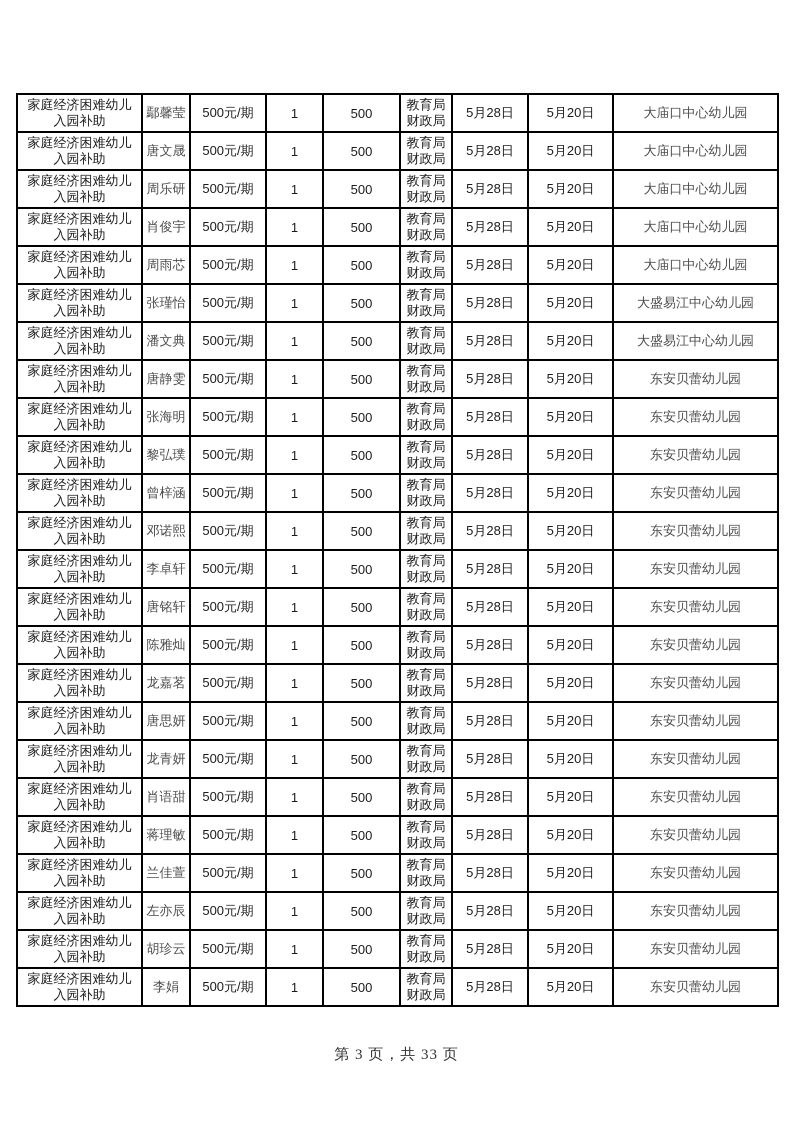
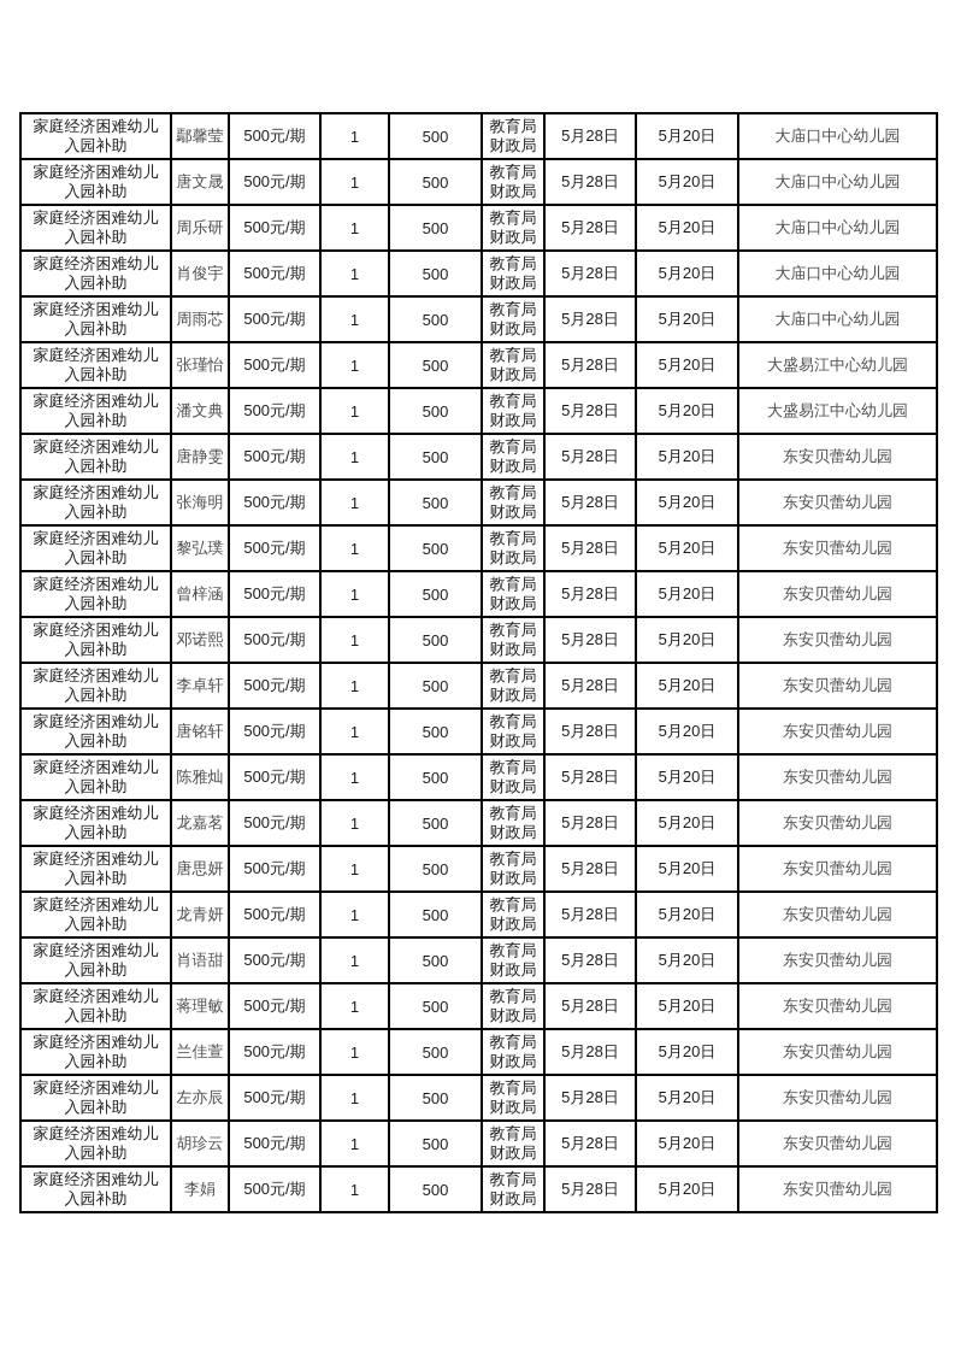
  家庭经济困难幼儿 入园补助	鄢馨莹	500元/期	1	500	教育局 财政局	5月28日	5月20日	大庙口中心幼儿园
  家庭经济困难幼儿 入园补助	唐文晟	500元/期	1	500	教育局 财政局	5月28日	5月20日	大庙口中心幼儿园
  家庭经济困难幼儿 入园补助	周乐研	500元/期	1	500	教育局 财政局	5月28日	5月20日	大庙口中心幼儿园
  家庭经济困难幼儿 入园补助	肖俊宇	500元/期	1	500	教育局 财政局	5月28日	5月20日	大庙口中心幼儿园
  家庭经济困难幼儿 入园补助	周雨芯	500元/期	1	500	教育局 财政局	5月28日	5月20日	大庙口中心幼儿园
  家庭经济困难幼儿 入园补助	张瑾怡	500元/期	1	500	教育局 财政局	5月28日	5月20日	大盛易江中心幼儿园
  家庭经济困难幼儿 入园补助	潘文典	500元/期	1	500	教育局 财政局	5月28日	5月20日	大盛易江中心幼儿园
  家庭经济困难幼儿 入园补助	唐静雯	500元/期	1	500	教育局 财政局	5月28日	5月20日	东安贝蕾幼儿园
  家庭经济困难幼儿 入园补助	张海明	500元/期	1	500	教育局 财政局	5月28日	5月20日	东安贝蕾幼儿园
  家庭经济困难幼儿 入园补助	黎弘璞	500元/期	1	500	教育局 财政局	5月28日	5月20日	东安贝蕾幼儿园
  家庭经济困难幼儿 入园补助	曾梓涵	500元/期	1	500	教育局 财政局	5月28日	5月20日	东安贝蕾幼儿园
  家庭经济困难幼儿 入园补助	邓诺熙	500元/期	1	500	教育局 财政局	5月28日	5月20日	东安贝蕾幼儿园
  家庭经济困难幼儿 入园补助	李卓轩	500元/期	1	500	教育局 财政局	5月28日	5月20日	东安贝蕾幼儿园
  家庭经济困难幼儿 入园补助	唐铭轩	500元/期	1	500	教育局 财政局	5月28日	5月20日	东安贝蕾幼儿园
  家庭经济困难幼儿 入园补助	陈雅灿	500元/期	1	500	教育局 财政局	5月28日	5月20日	东安贝蕾幼儿园
  家庭经济困难幼儿 入园补助	龙嘉茗	500元/期	1	500	教育局 财政局	5月28日	5月20日	东安贝蕾幼儿园
  家庭经济困难幼儿 入园补助	唐思妍	500元/期	1	500	教育局 财政局	5月28日	5月20日	东安贝蕾幼儿园
  家庭经济困难幼儿 入园补助	龙青妍	500元/期	1	500	教育局 财政局	5月28日	5月20日	东安贝蕾幼儿园
  家庭经济困难幼儿 入园补助	肖语甜	500元/期	1	500	教育局 财政局	5月28日	5月20日	东安贝蕾幼儿园
  家庭经济困难幼儿 入园补助	蒋理敏	500元/期	1	500	教育局 财政局	5月28日	5月20日	东安贝蕾幼儿园
  家庭经济困难幼儿 入园补助	兰佳萱	500元/期	1	500	教育局 财政局	5月28日	5月20日	东安贝蕾幼儿园
  家庭经济困难幼儿 入园补助	左亦辰	500元/期	1	500	教育局 财政局	5月28日	5月20日	东安贝蕾幼儿园
  家庭经济困难幼儿 入园补助	胡珍云	500元/期	1	500	教育局 财政局	5月28日	5月20日	东安贝蕾幼儿园
  家庭经济困难幼儿 入园补助	李娟	500元/期	1	500	教育局 财政局	5月28日	5月20日	东安贝蕾幼儿园
- 第 3 页，共 33 页
